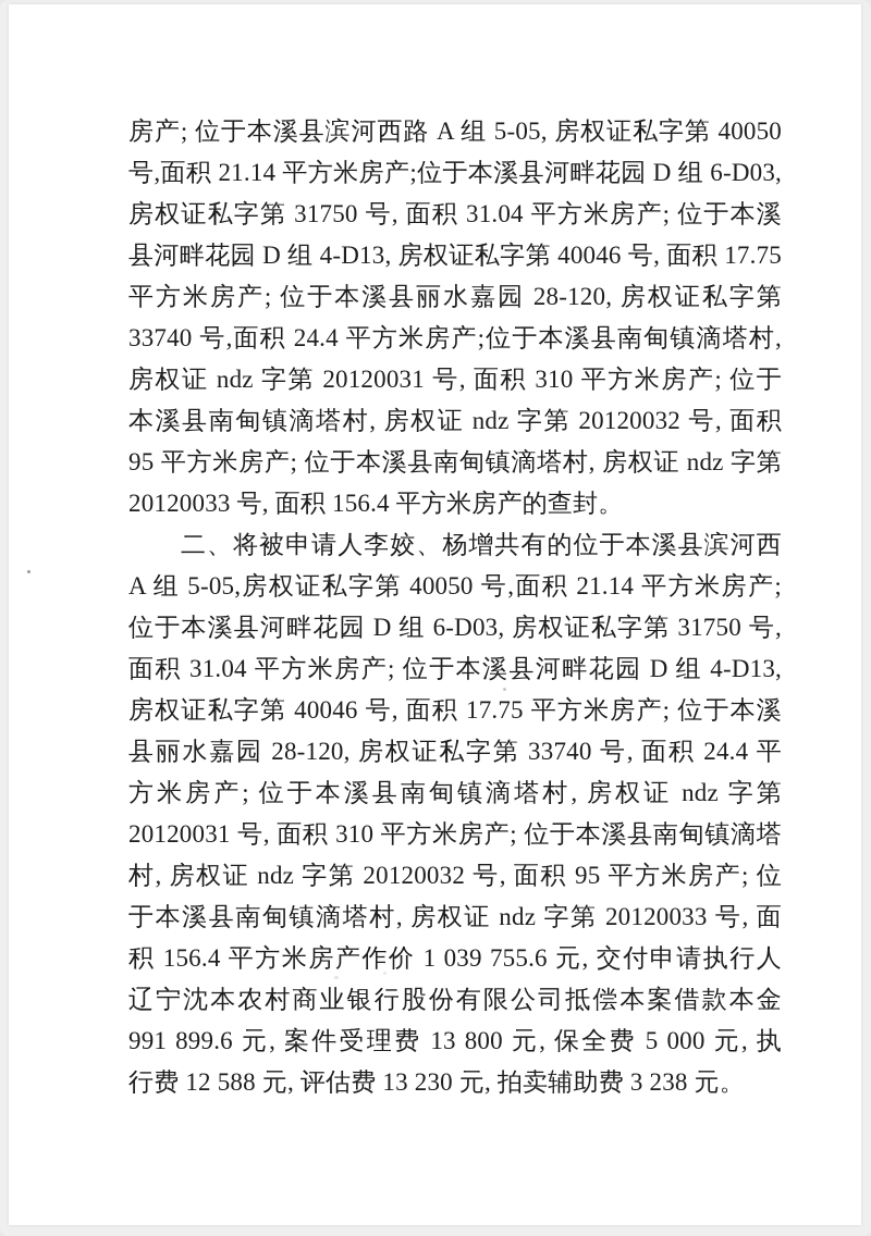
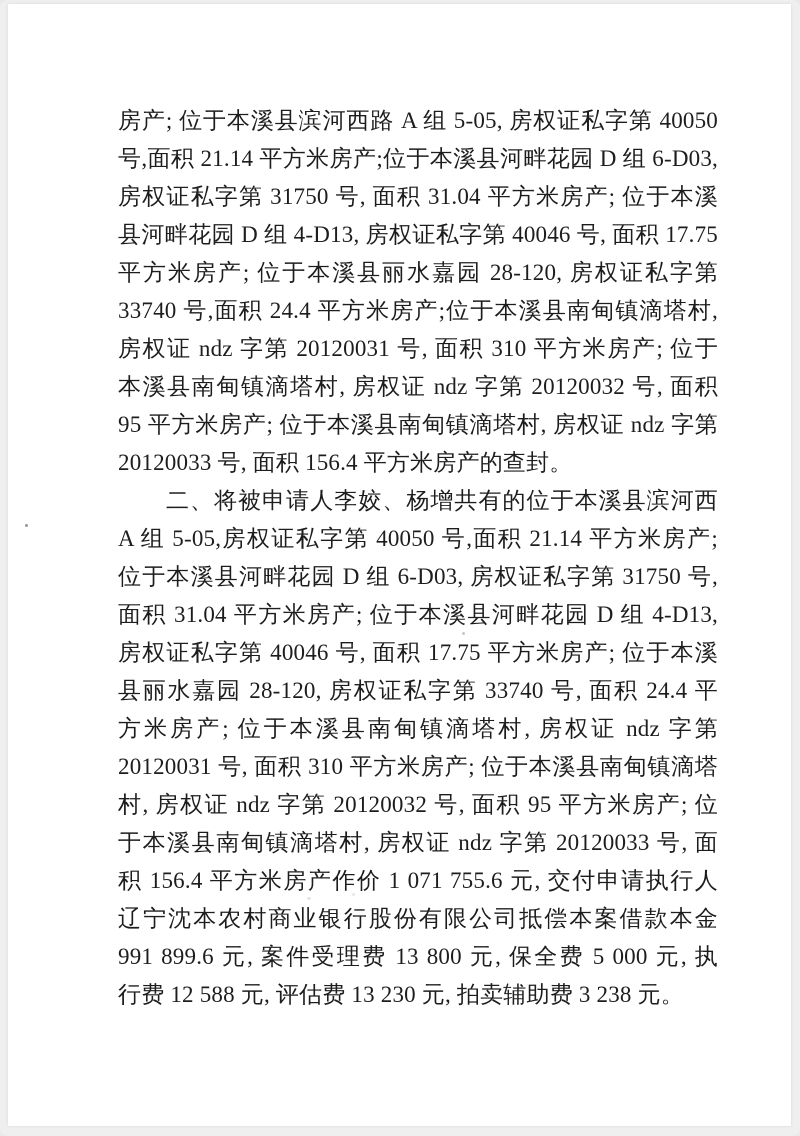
  房产; 位于本溪县滨河西路 A 组 5-05, 房权证私字第 40050
  号,面积 21.14 平方米房产;位于本溪县河畔花园 D 组 6-D03,
  房权证私字第 31750 号, 面积 31.04 平方米房产; 位于本溪
  县河畔花园 D 组 4-D13, 房权证私字第 40046 号, 面积 17.75
  平方米房产; 位于本溪县丽水嘉园 28-120, 房权证私字第
  33740 号,面积 24.4 平方米房产;位于本溪县南甸镇滴塔村,
  房权证 ndz 字第 20120031 号, 面积 310 平方米房产; 位于
  本溪县南甸镇滴塔村, 房权证 ndz 字第 20120032 号, 面积
  95 平方米房产; 位于本溪县南甸镇滴塔村, 房权证 ndz 字第
  20120033 号, 面积 156.4 平方米房产的查封。
  二、将被申请人李姣、杨增共有的位于本溪县滨河西
  A 组 5-05,房权证私字第 40050 号,面积 21.14 平方米房产;
  位于本溪县河畔花园 D 组 6-D03, 房权证私字第 31750 号,
  面积 31.04 平方米房产; 位于本溪县河畔花园 D 组 4-D13,
  房权证私字第 40046 号, 面积 17.75 平方米房产; 位于本溪
  县丽水嘉园 28-120, 房权证私字第 33740 号, 面积 24.4 平
  方米房产; 位于本溪县南甸镇滴塔村, 房权证 ndz 字第
  20120031 号, 面积 310 平方米房产; 位于本溪县南甸镇滴塔
  村, 房权证 ndz 字第 20120032 号, 面积 95 平方米房产; 位
  于本溪县南甸镇滴塔村, 房权证 ndz 字第 20120033 号, 面
- 积 156.4 平方米房产作价 1 039 755.6 元, 交付申请执行人
+ 积 156.4 平方米房产作价 1 071 755.6 元, 交付申请执行人
  辽宁沈本农村商业银行股份有限公司抵偿本案借款本金
  991 899.6 元, 案件受理费 13 800 元, 保全费 5 000 元, 执
  行费 12 588 元, 评估费 13 230 元, 拍卖辅助费 3 238 元。
